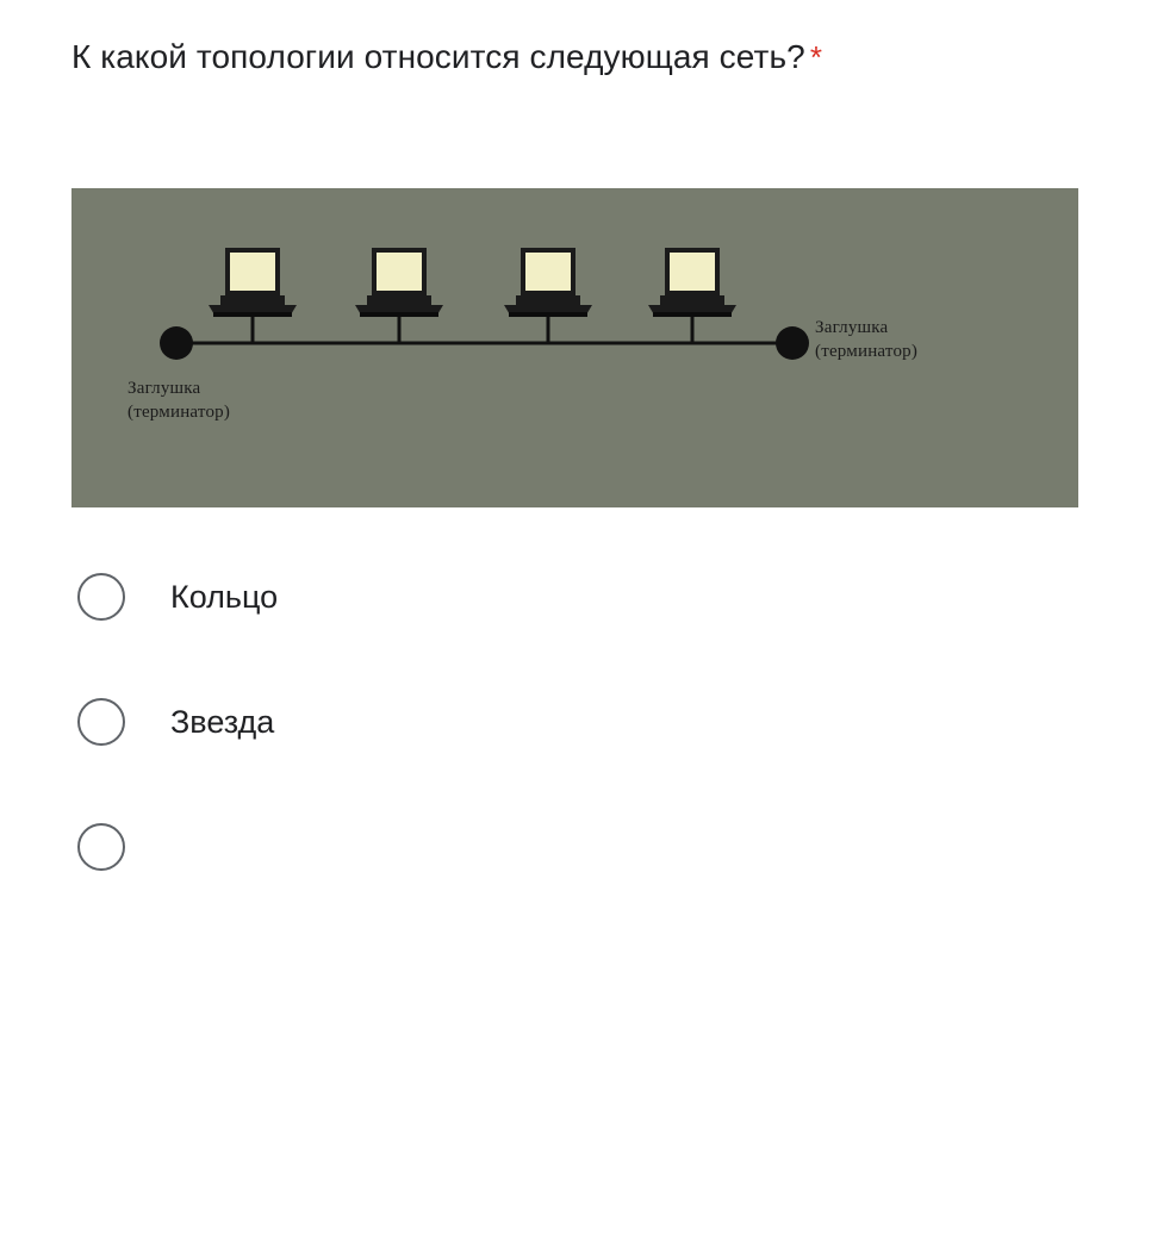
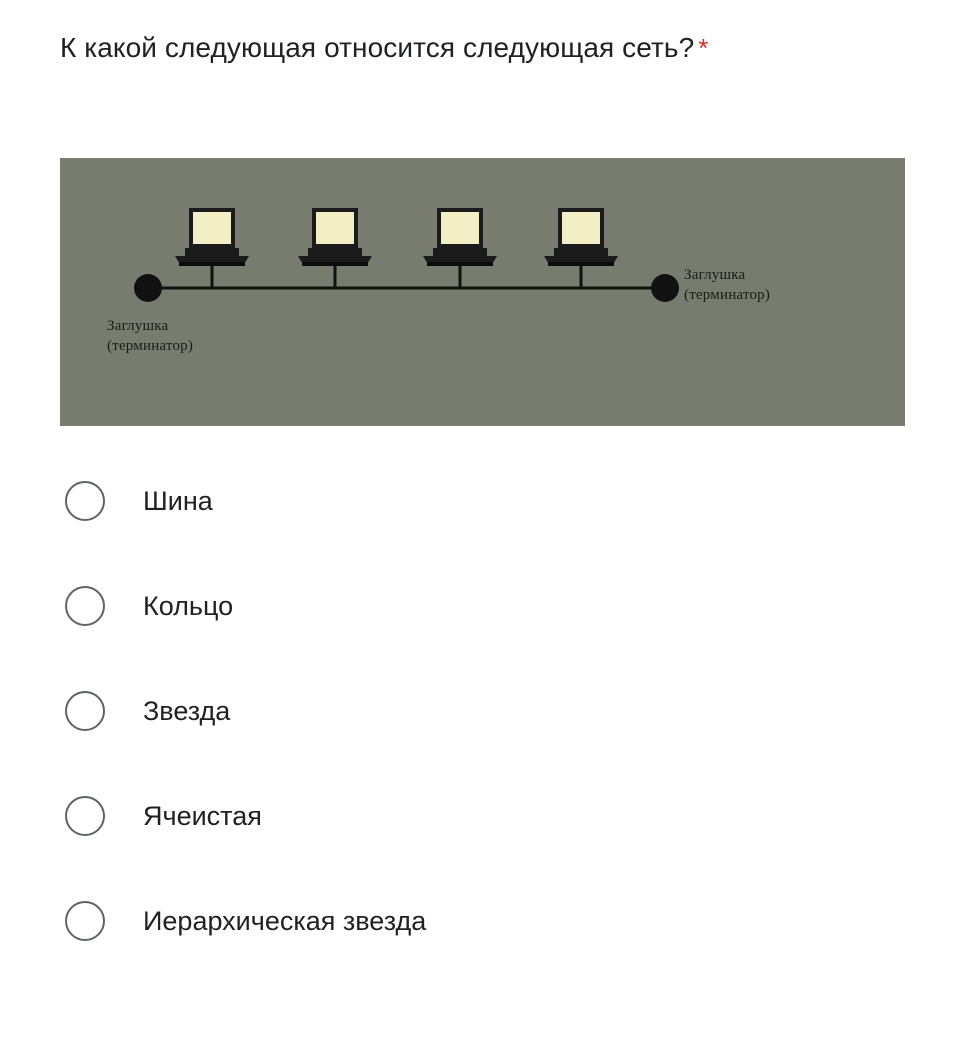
- К какой топологии относится следующая сеть? *
+ К какой следующая относится следующая сеть? *
  Заглушка
  (терминатор)
  Заглушка
  (терминатор)
+ Шина
  Кольцо
  Звезда
+ Ячеистая
+ Иерархическая звезда
